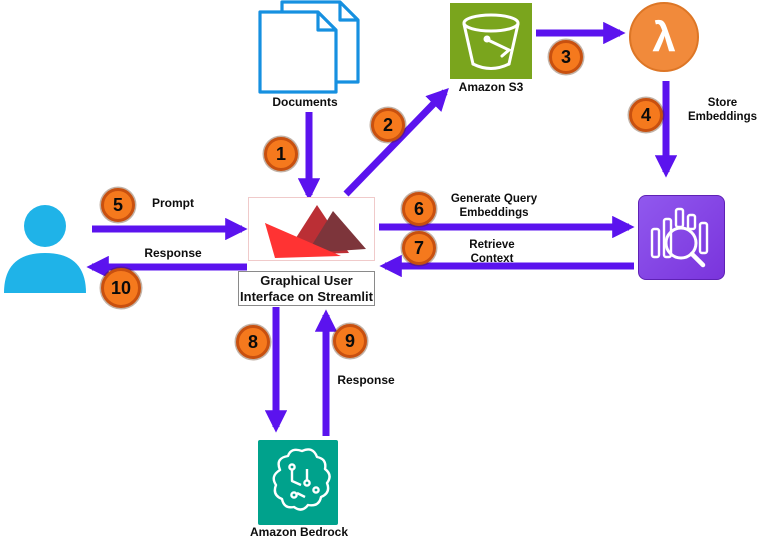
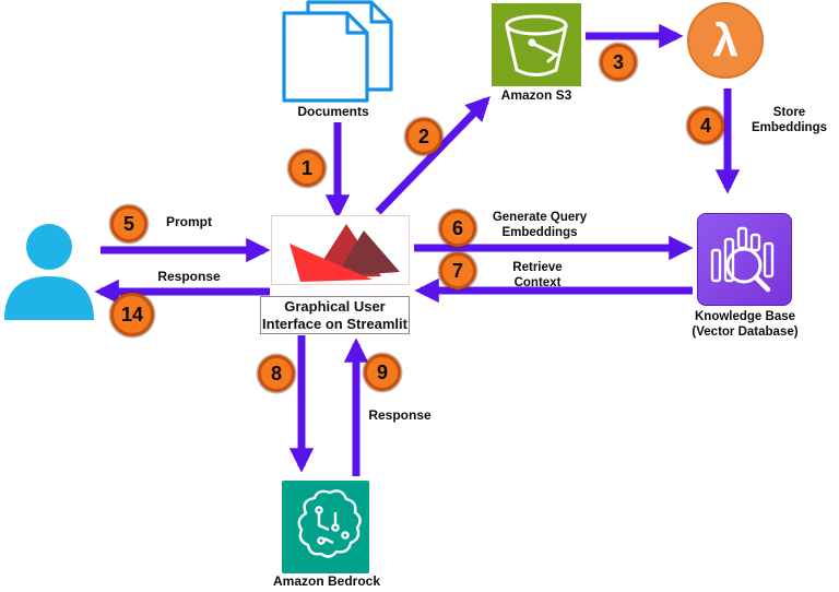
  Documents
  Amazon S3
  λ
  Store
  Embeddings
+ Knowledge Base
+ (Vector Database)
  Graphical User
  Interface on Streamlit
  Amazon Bedrock
  Prompt
  Response
  Generate Query
  Embeddings
  Retrieve
  Context
  Response
  1
  2
  3
  4
  5
  6
  7
  8
  9
- 10
+ 14
